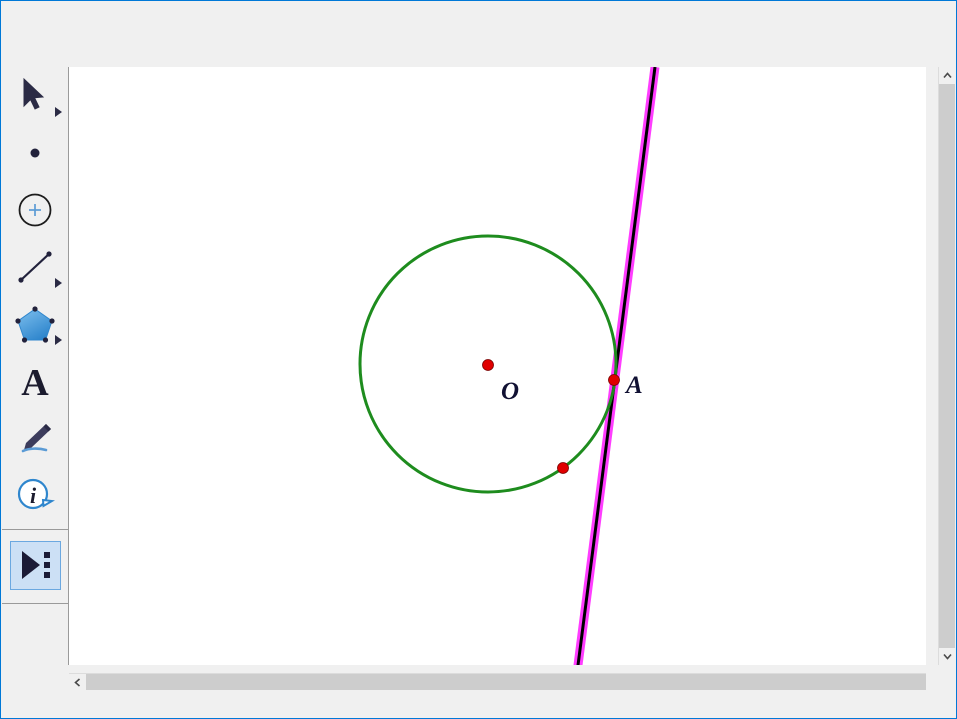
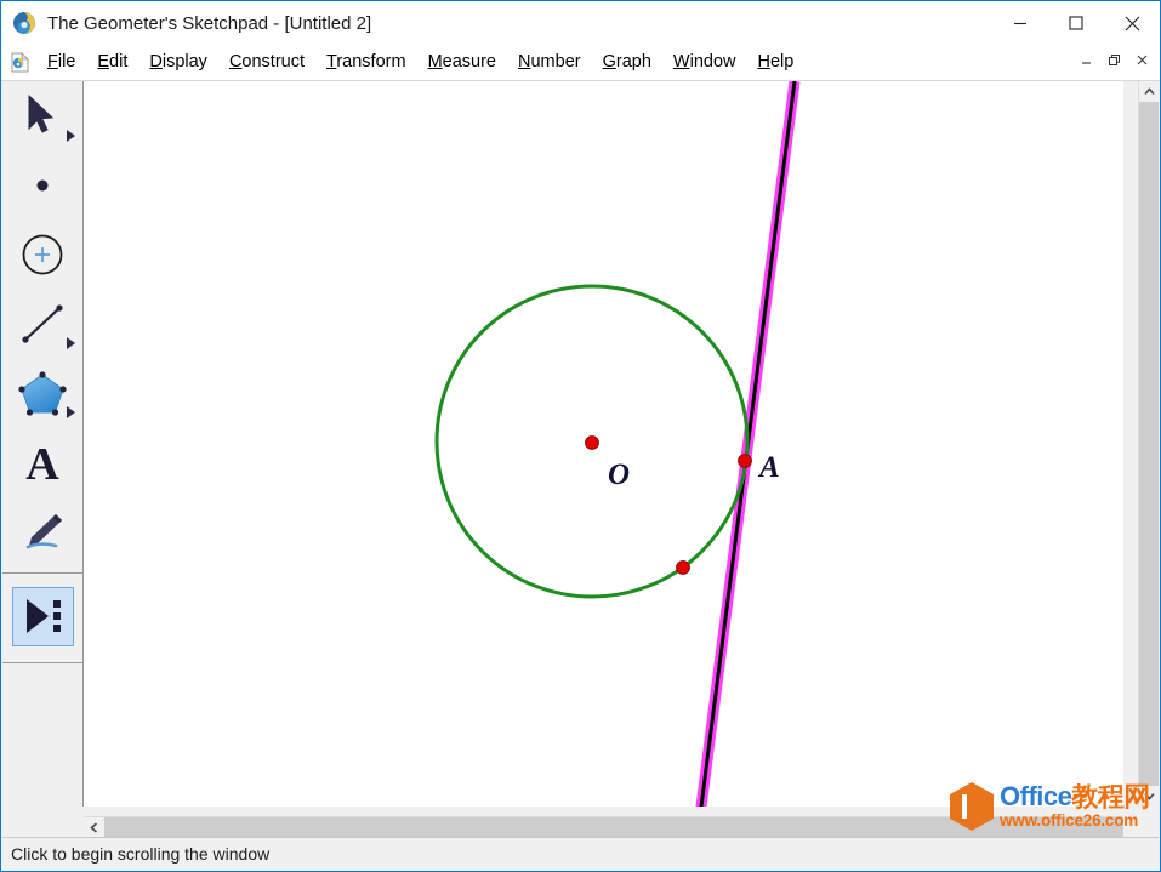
+ The Geometer's Sketchpad - [Untitled 2]
+ File
+ Edit
+ Display
+ Construct
+ Transform
+ Measure
+ Number
+ Graph
+ Window
+ Help
  A
- i
  O
  A
+ Office教程网
+ www.office26.com
+ Click to begin scrolling the window
